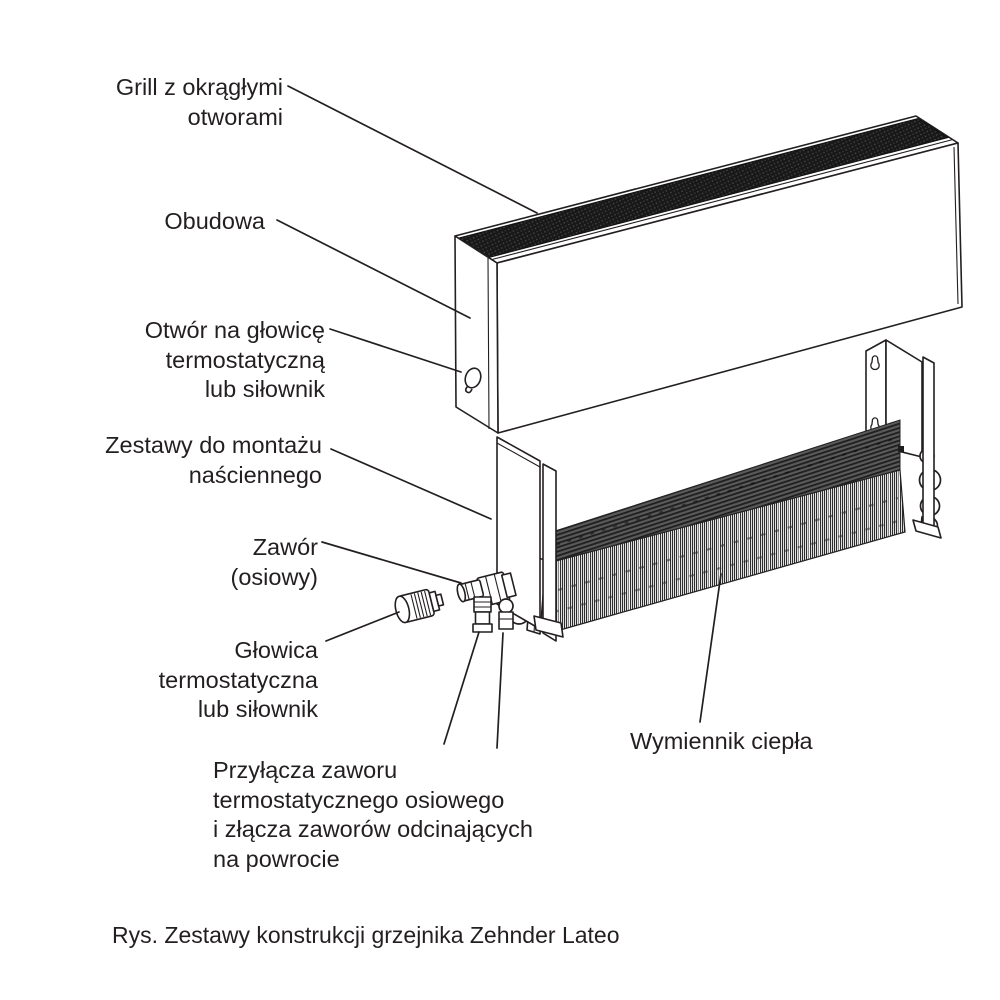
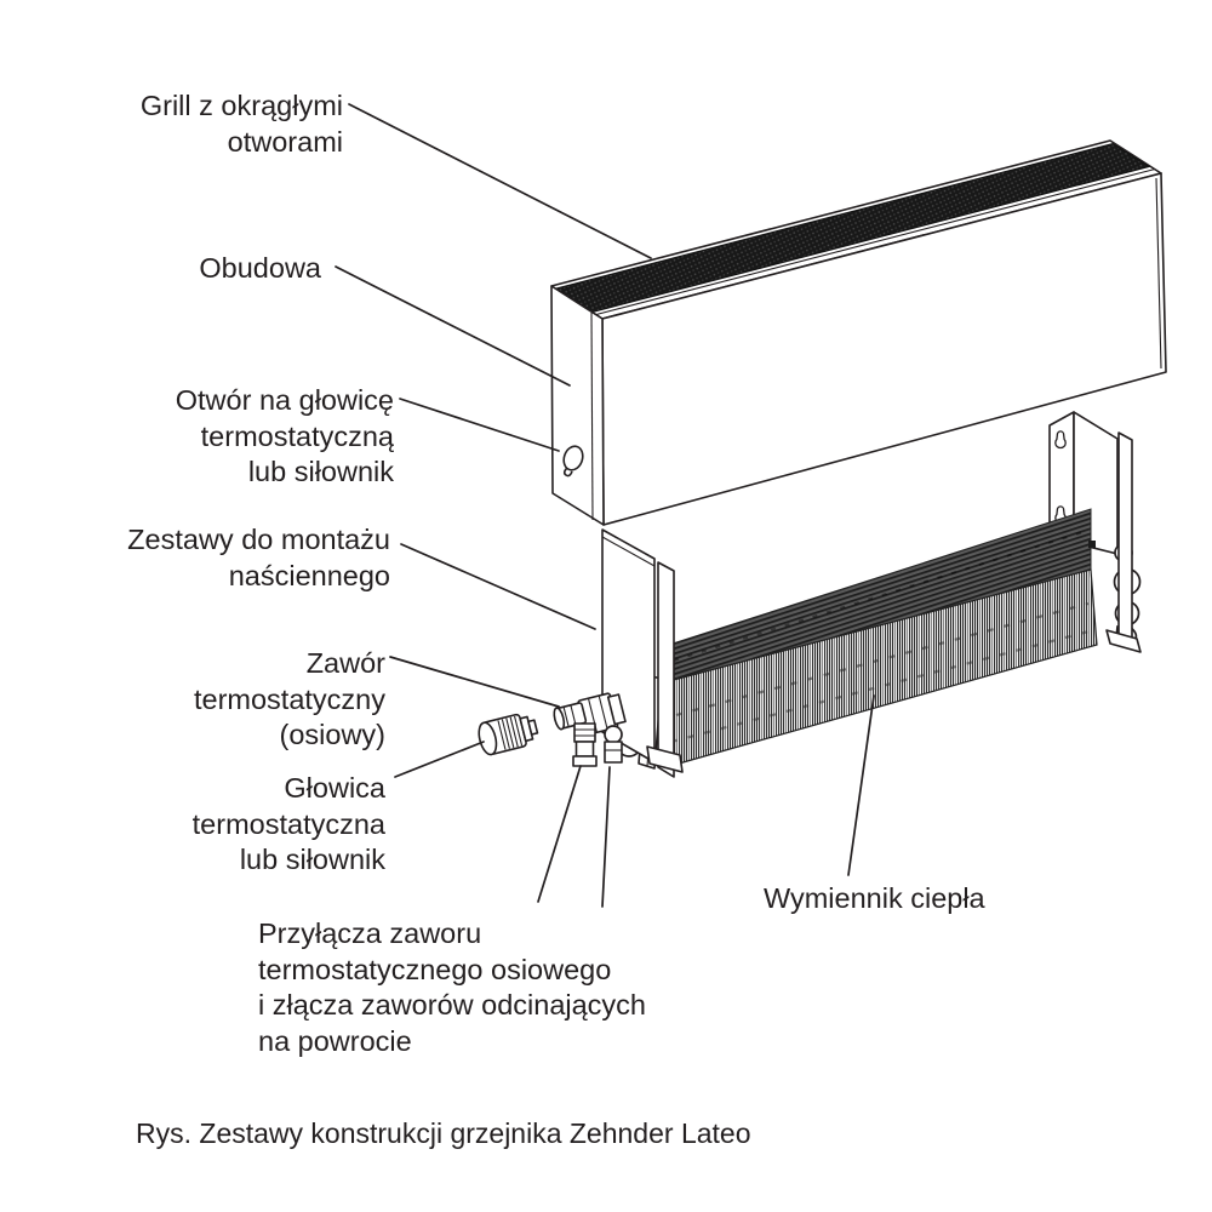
  Grill z okrągłymi
  otworami
  Obudowa
  Otwór na głowicę
  termostatyczną
  lub siłownik
  Zestawy do montażu
  naściennego
  Zawór
+ termostatyczny
  (osiowy)
  Głowica
  termostatyczna
  lub siłownik
  Przyłącza zaworu
  termostatycznego osiowego
  i złącza zaworów odcinających
  na powrocie
  Wymiennik ciepła
  Rys. Zestawy konstrukcji grzejnika Zehnder Lateo
